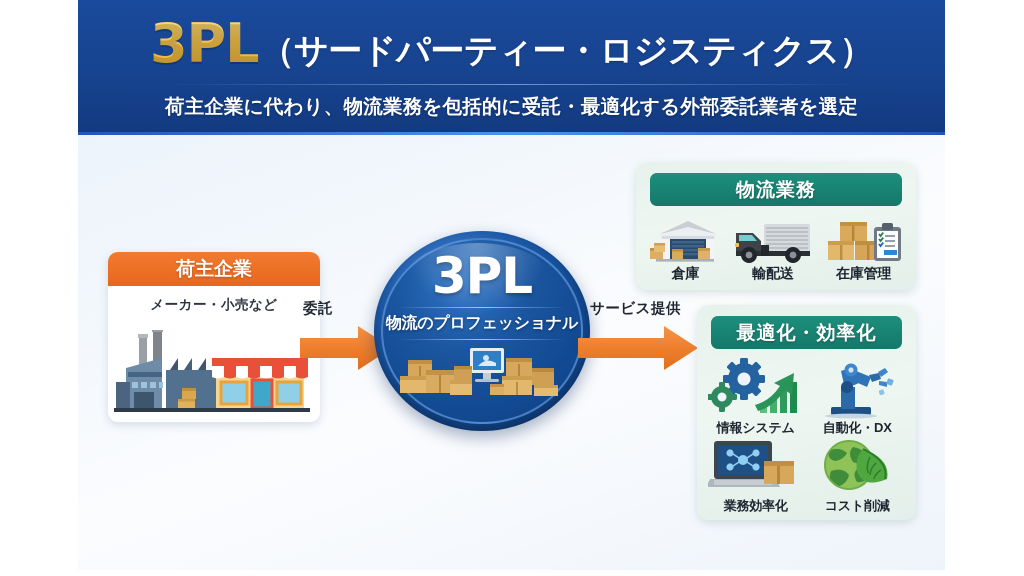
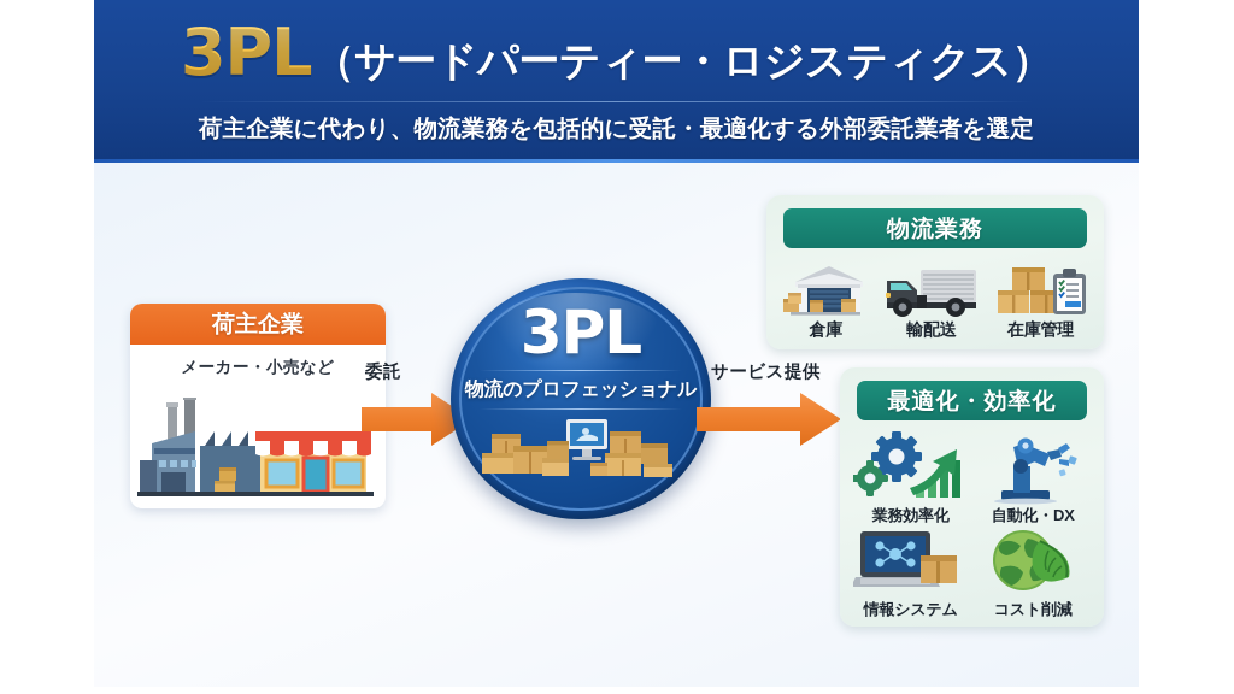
  3PL
  （サードパーティー・ロジスティクス）
  荷主企業に代わり、物流業務を包括的に受託・最適化する外部委託業者を選定
  荷主企業
  メーカー・小売など
  委託
  物流のプロフェッショナル
  サービス提供
  物流業務
  倉庫
  輸配送
  在庫管理
  最適化・効率化
- 情報システム
+ 業務効率化
  自動化・DX
- 業務効率化
+ 情報システム
  コスト削減
